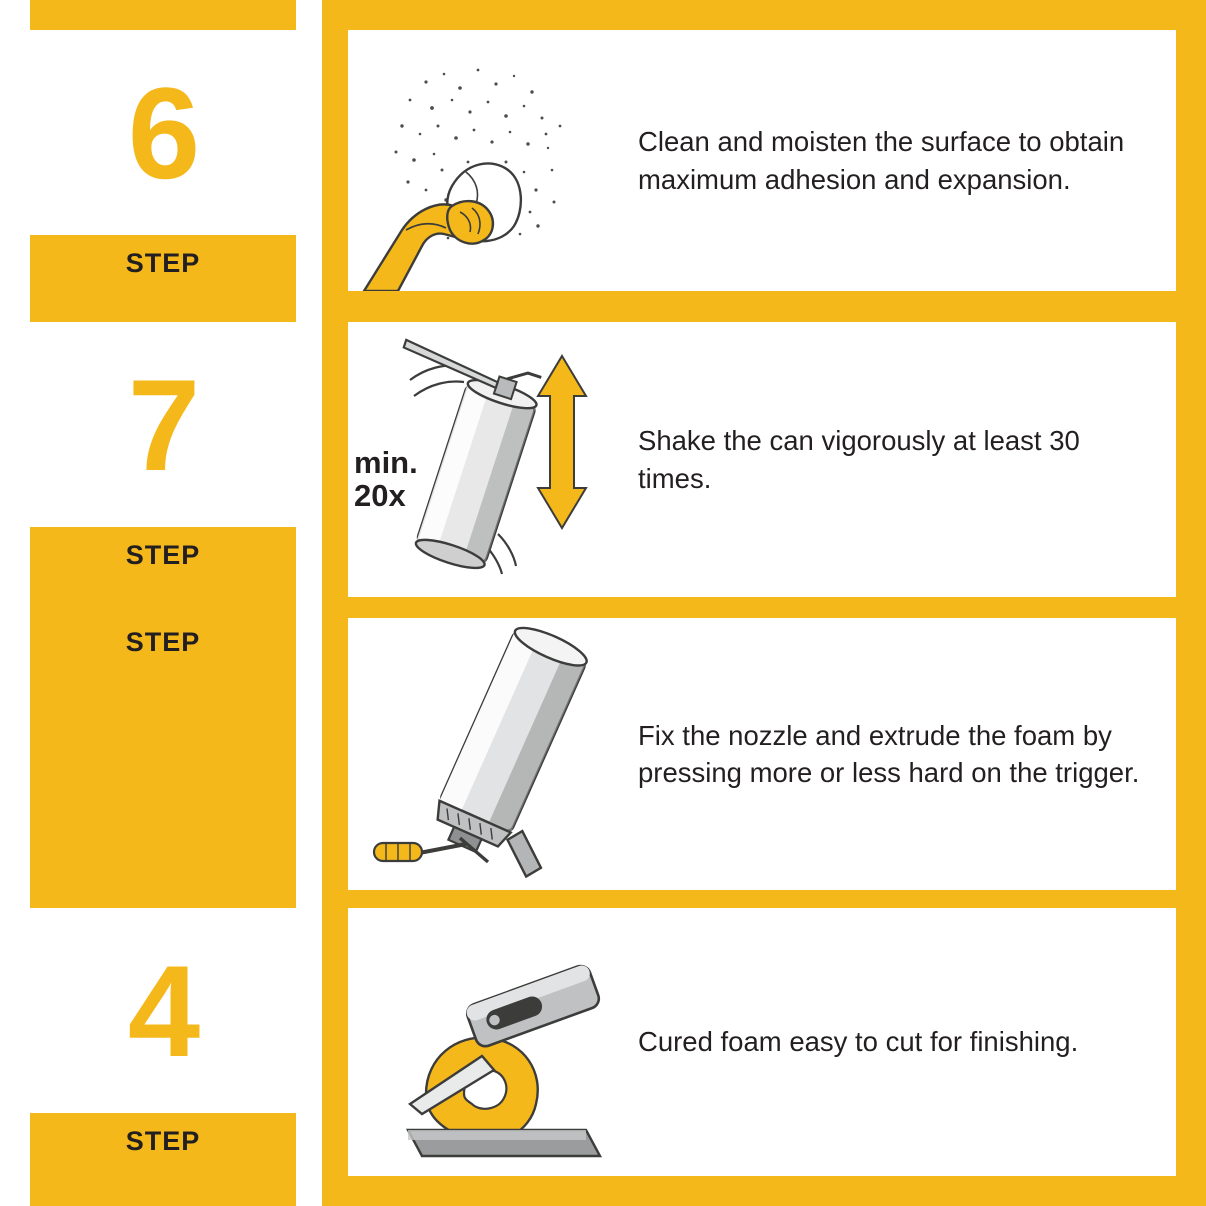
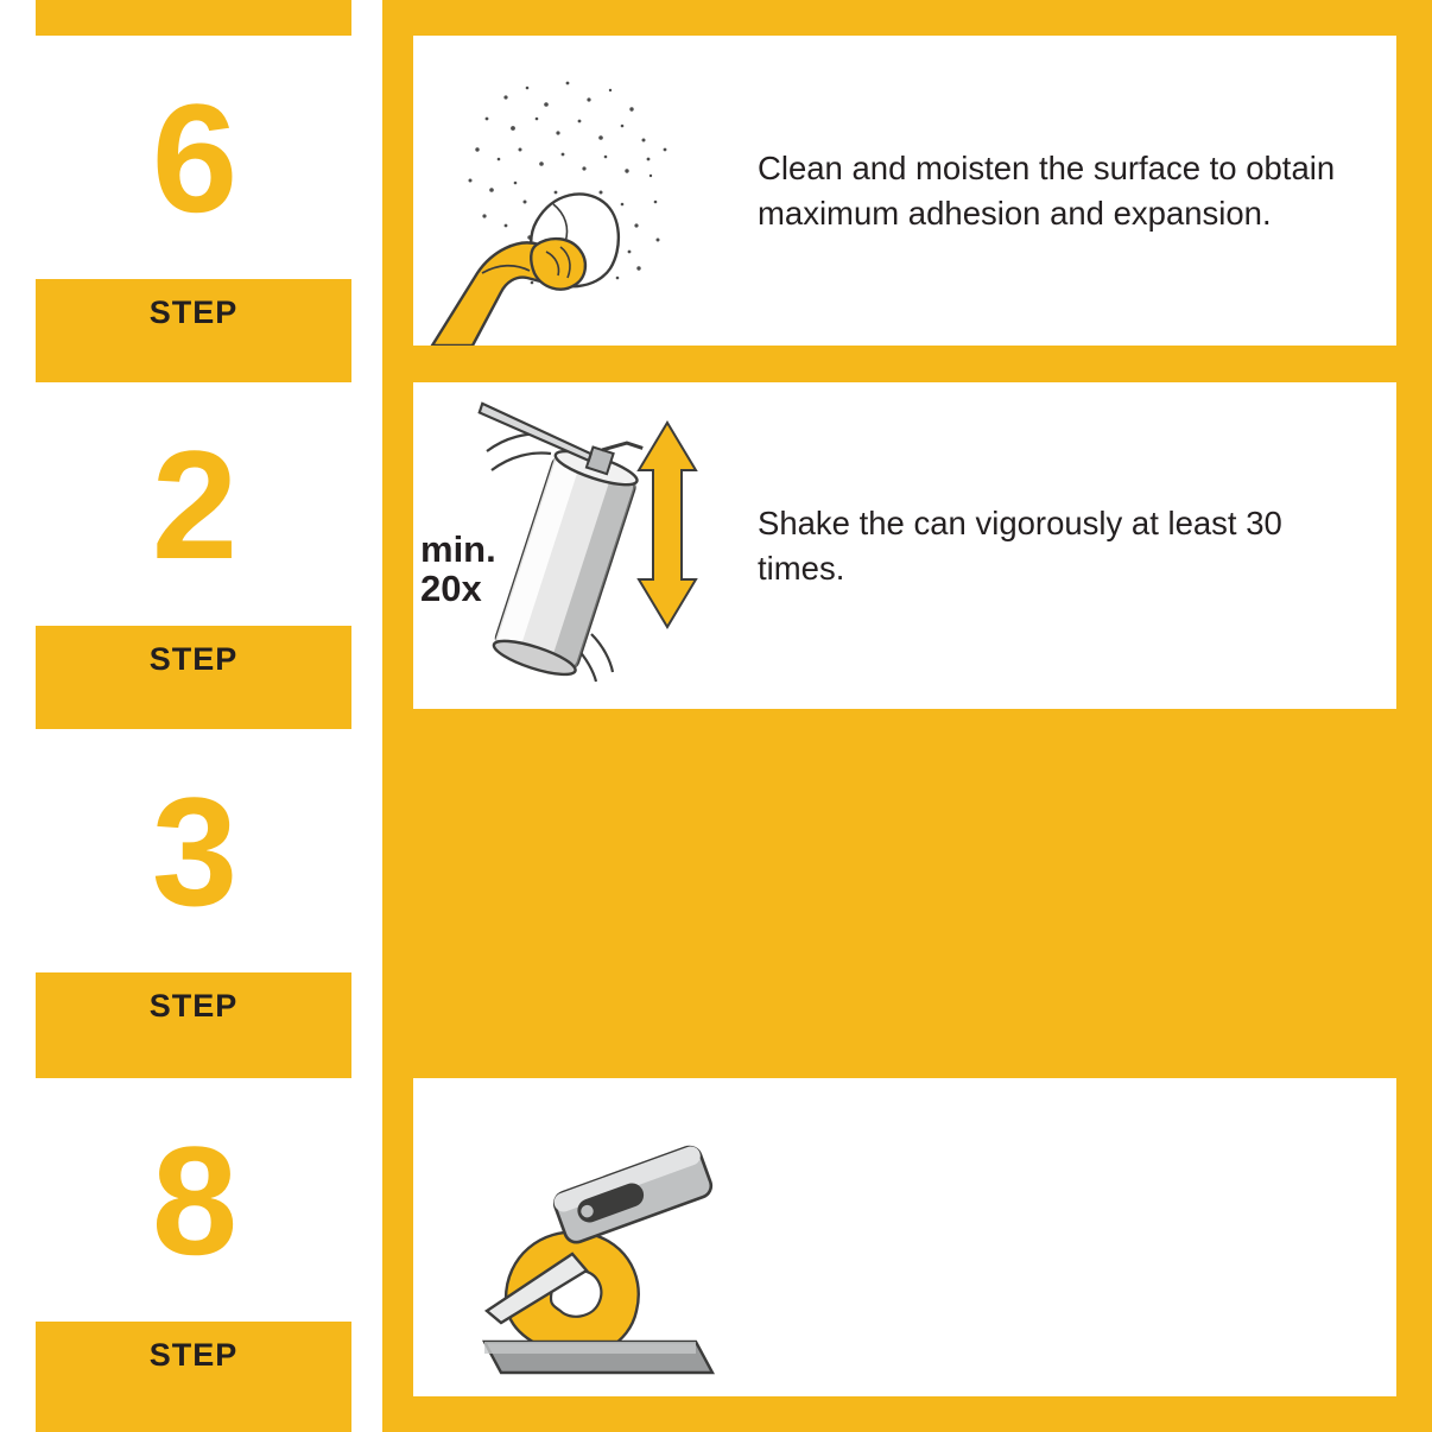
  6
  STEP
  Clean and moisten the surface to obtain maximum adhesion and expansion.
- 7
+ 2
  STEP
  min.
  20x
  Shake the can vigorously at least 30 times.
+ 3
  STEP
- Fix the nozzle and extrude the foam by pressing more or less hard on the trigger.
- 4
+ 8
  STEP
- Cured foam easy to cut for finishing.
